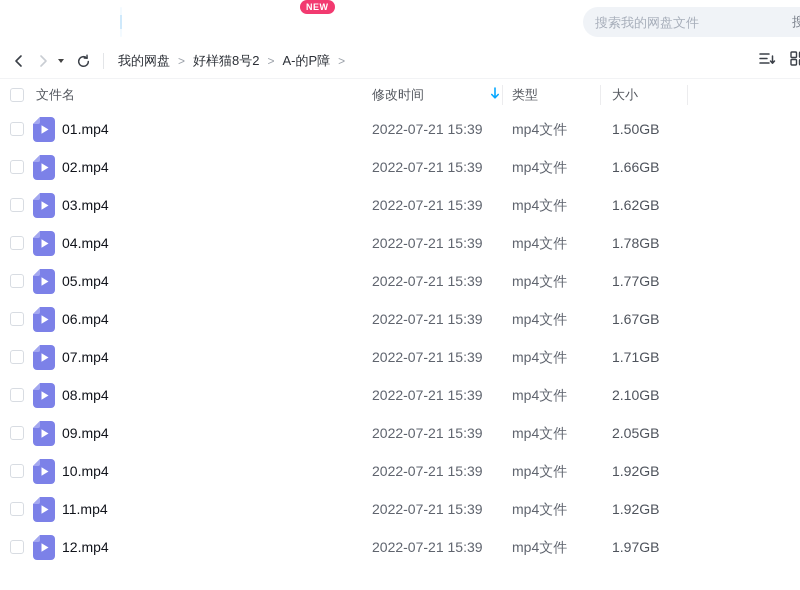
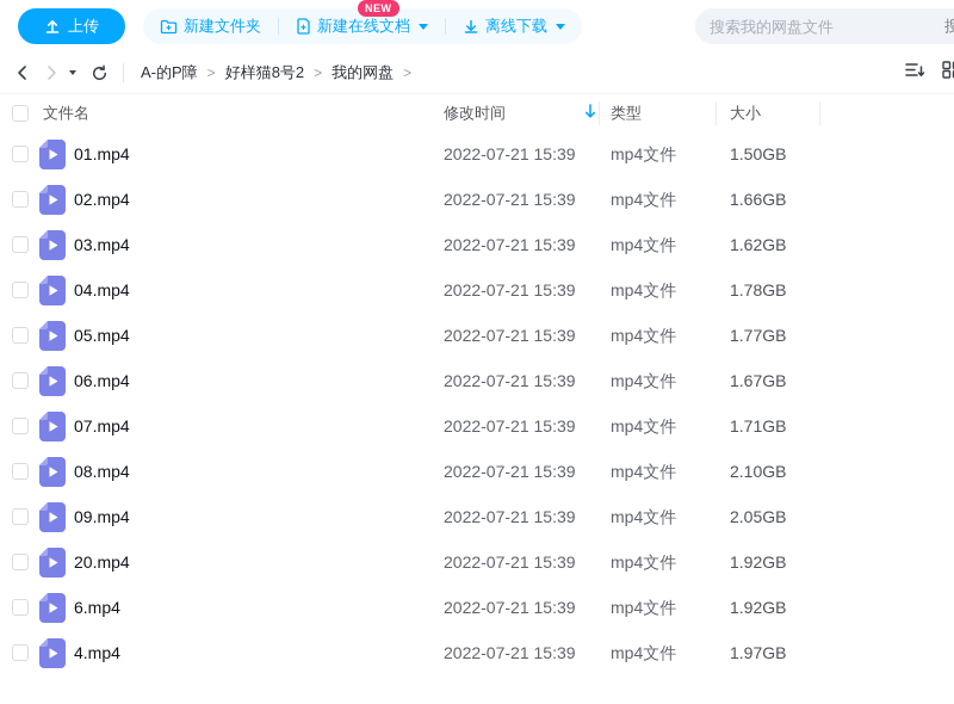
+ 上传
+ 新建文件夹
+ 新建在线文档
+ 离线下载
  NEW
  搜索我的网盘文件
- 我的网盘
+ A-的P障
  >
  好样猫8号2
  >
- A-的P障
+ 我的网盘
  >
  文件名
  修改时间
  类型
  大小
  01.mp4
  2022-07-21 15:39
  mp4文件
  1.50GB
  02.mp4
  2022-07-21 15:39
  mp4文件
  1.66GB
  03.mp4
  2022-07-21 15:39
  mp4文件
  1.62GB
  04.mp4
  2022-07-21 15:39
  mp4文件
  1.78GB
  05.mp4
  2022-07-21 15:39
  mp4文件
  1.77GB
  06.mp4
  2022-07-21 15:39
  mp4文件
  1.67GB
  07.mp4
  2022-07-21 15:39
  mp4文件
  1.71GB
  08.mp4
  2022-07-21 15:39
  mp4文件
  2.10GB
  09.mp4
  2022-07-21 15:39
  mp4文件
  2.05GB
- 10.mp4
+ 20.mp4
  2022-07-21 15:39
  mp4文件
  1.92GB
- 11.mp4
+ 6.mp4
  2022-07-21 15:39
  mp4文件
  1.92GB
- 12.mp4
+ 4.mp4
  2022-07-21 15:39
  mp4文件
  1.97GB
